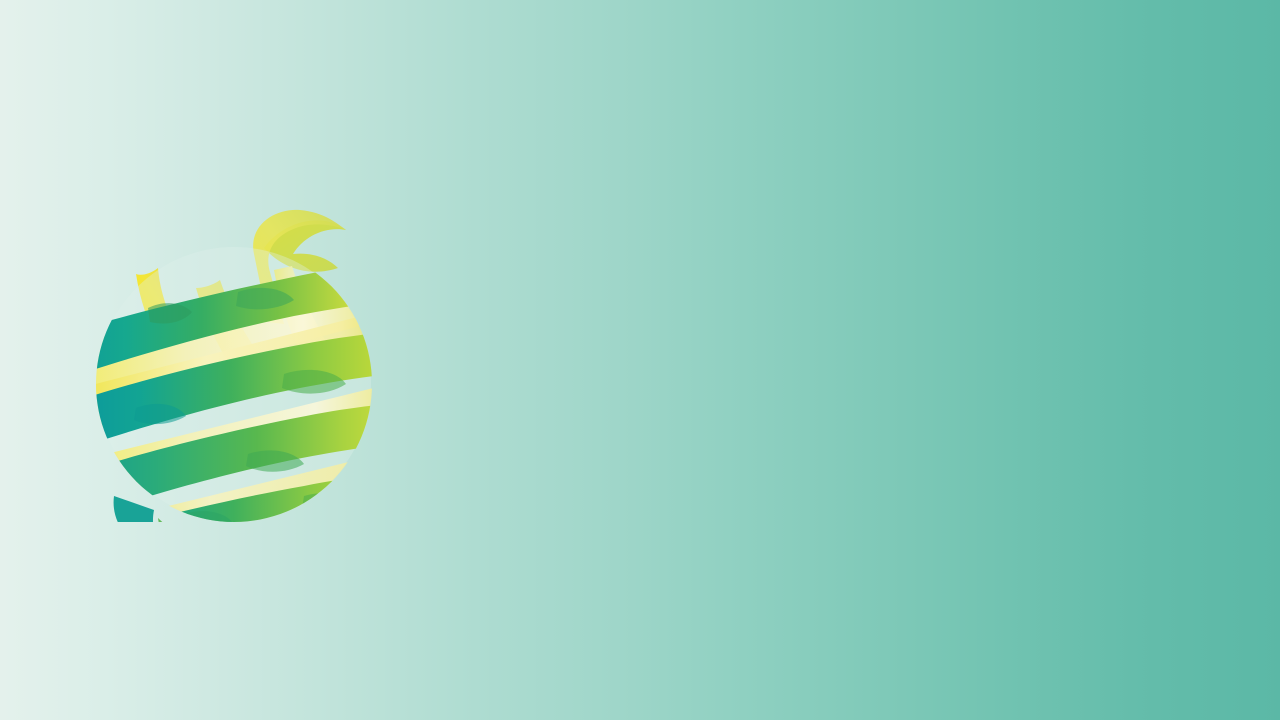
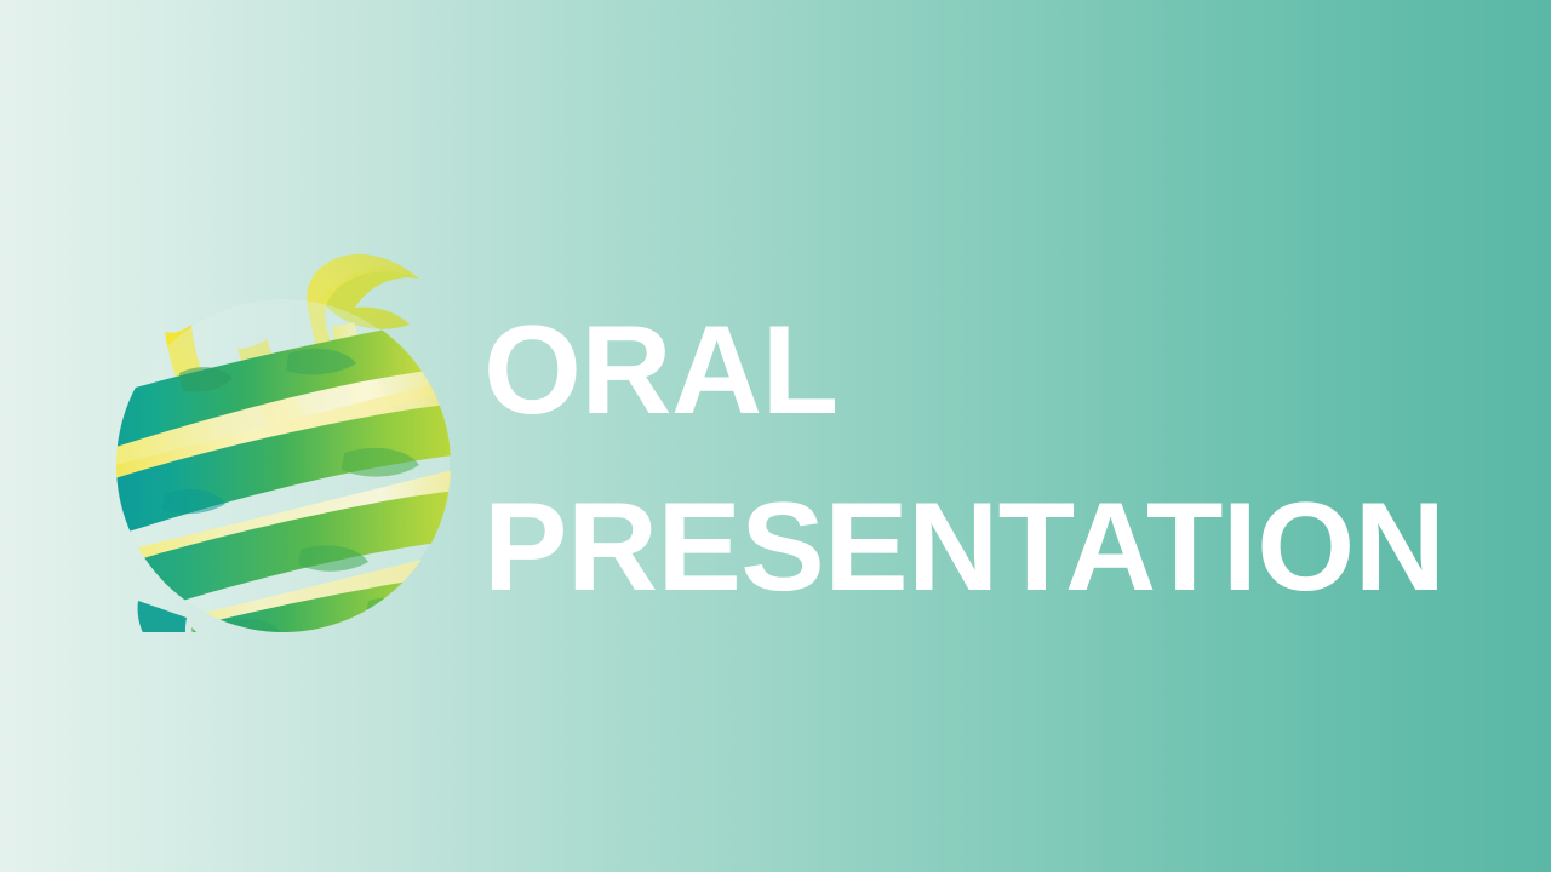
+ ORAL
+ PRESENTATION
